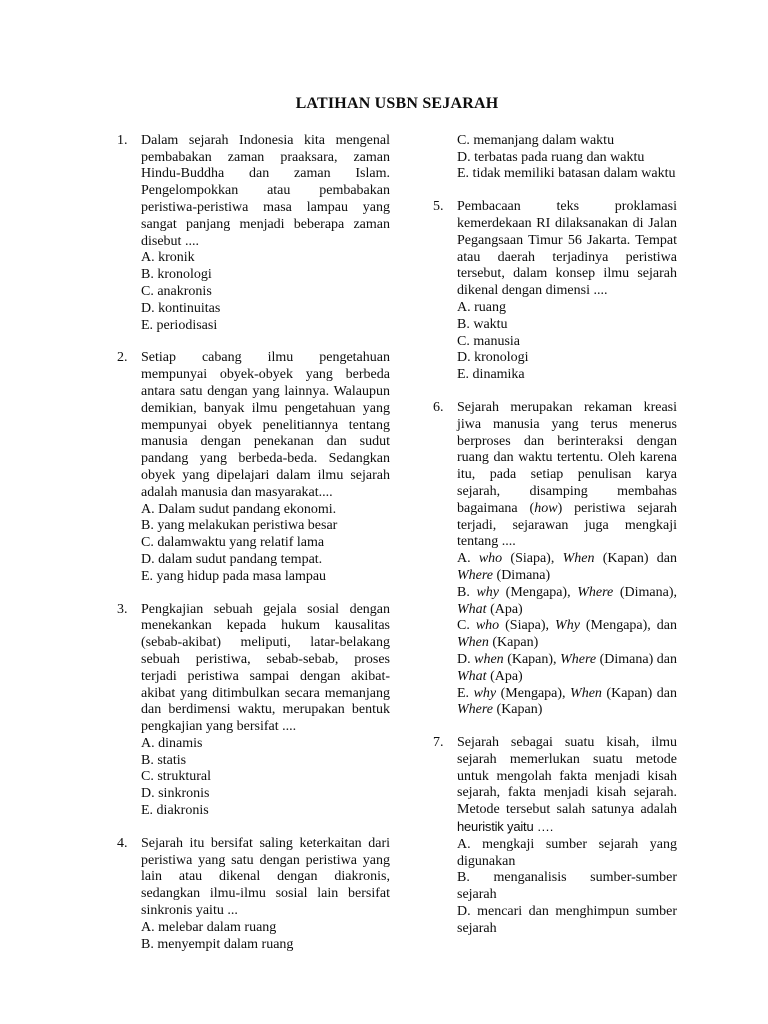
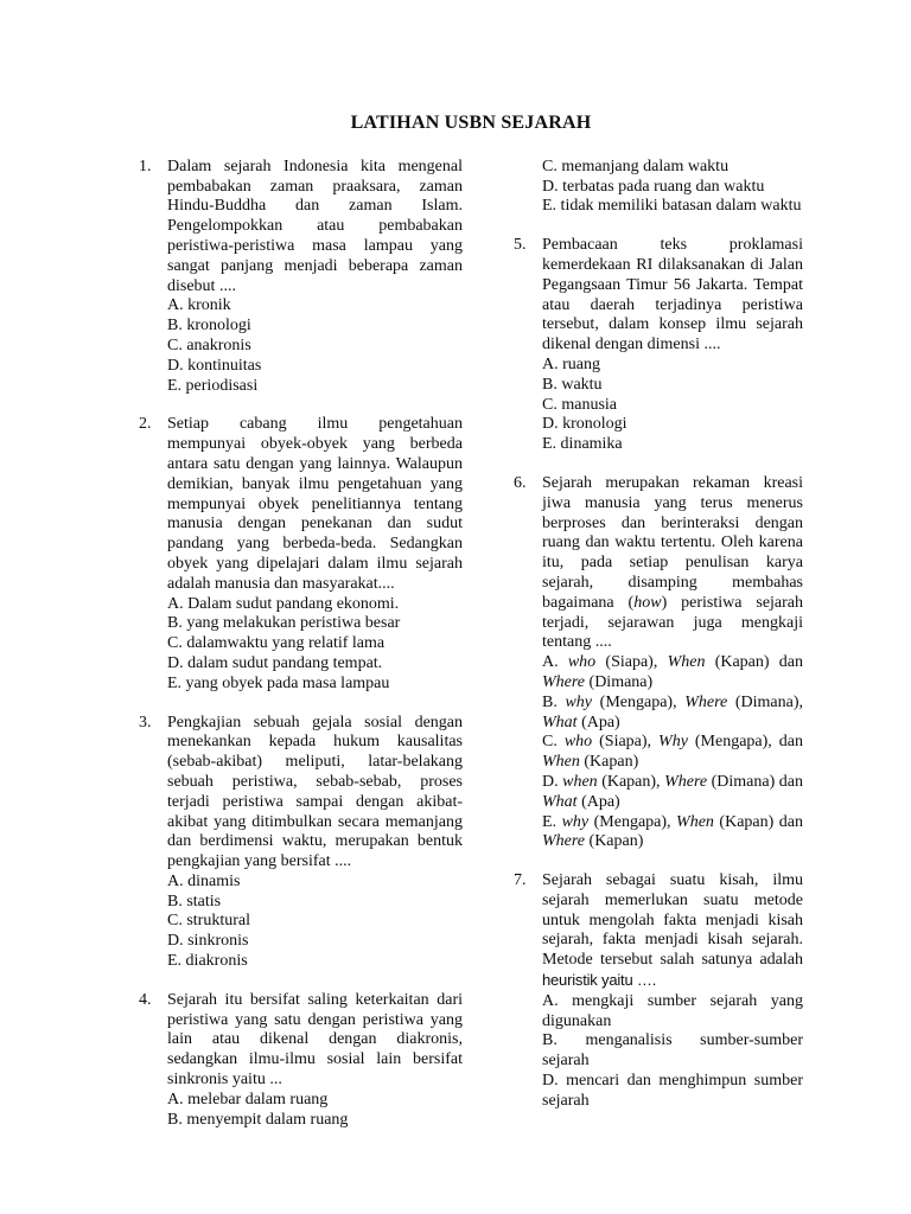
  LATIHAN USBN SEJARAH
  1.
  Dalam sejarah Indonesia kita mengenal pembabakan zaman praaksara, zaman Hindu-Buddha dan zaman Islam. Pengelompokkan atau pembabakan peristiwa-peristiwa masa lampau yang sangat panjang menjadi beberapa zaman disebut ....
  A. kronik
  B. kronologi
  C. anakronis
  D. kontinuitas
  E. periodisasi
  2.
  Setiap cabang ilmu pengetahuan mempunyai obyek-obyek yang berbeda antara satu dengan yang lainnya. Walaupun demikian, banyak ilmu pengetahuan yang mempunyai obyek penelitiannya tentang manusia dengan penekanan dan sudut pandang yang berbeda-beda. Sedangkan obyek yang dipelajari dalam ilmu sejarah adalah manusia dan masyarakat....
  A. Dalam sudut pandang ekonomi.
  B. yang melakukan peristiwa besar
  C. dalamwaktu yang relatif lama
  D. dalam sudut pandang tempat.
- E. yang hidup pada masa lampau
+ E. yang obyek pada masa lampau
  3.
  Pengkajian sebuah gejala sosial dengan menekankan kepada hukum kausalitas (sebab-akibat) meliputi, latar-belakang sebuah peristiwa, sebab-sebab, proses terjadi peristiwa sampai dengan akibat-akibat yang ditimbulkan secara memanjang dan berdimensi waktu, merupakan bentuk pengkajian yang bersifat ....
  A. dinamis
  B. statis
  C. struktural
  D. sinkronis
  E. diakronis
  4.
  Sejarah itu bersifat saling keterkaitan dari peristiwa yang satu dengan peristiwa yang lain atau dikenal dengan diakronis, sedangkan ilmu-ilmu sosial lain bersifat sinkronis yaitu ...
  A. melebar dalam ruang
  B. menyempit dalam ruang
  C. memanjang dalam waktu
  D. terbatas pada ruang dan waktu
  E. tidak memiliki batasan dalam waktu
  5.
  Pembacaan teks proklamasi kemerdekaan RI dilaksanakan di Jalan Pegangsaan Timur 56 Jakarta. Tempat atau daerah terjadinya peristiwa tersebut, dalam konsep ilmu sejarah dikenal dengan dimensi ....
  A. ruang
  B. waktu
  C. manusia
  D. kronologi
  E. dinamika
  6.
  Sejarah merupakan rekaman kreasi jiwa manusia yang terus menerus berproses dan berinteraksi dengan ruang dan waktu tertentu. Oleh karena itu, pada setiap penulisan karya sejarah, disamping membahas bagaimana (how) peristiwa sejarah terjadi, sejarawan juga mengkaji tentang ....
  A. who (Siapa), When (Kapan) dan Where (Dimana)
  B. why (Mengapa), Where (Dimana), What (Apa)
  C. who (Siapa), Why (Mengapa), dan When (Kapan)
  D. when (Kapan), Where (Dimana) dan What (Apa)
  E. why (Mengapa), When (Kapan) dan Where (Kapan)
  7.
  Sejarah sebagai suatu kisah, ilmu sejarah memerlukan suatu metode untuk mengolah fakta menjadi kisah sejarah, fakta menjadi kisah sejarah. Metode tersebut salah satunya adalah heuristik yaitu ….
  A. mengkaji sumber sejarah yang digunakan
  B. menganalisis sumber-sumber sejarah
  D. mencari dan menghimpun sumber sejarah
